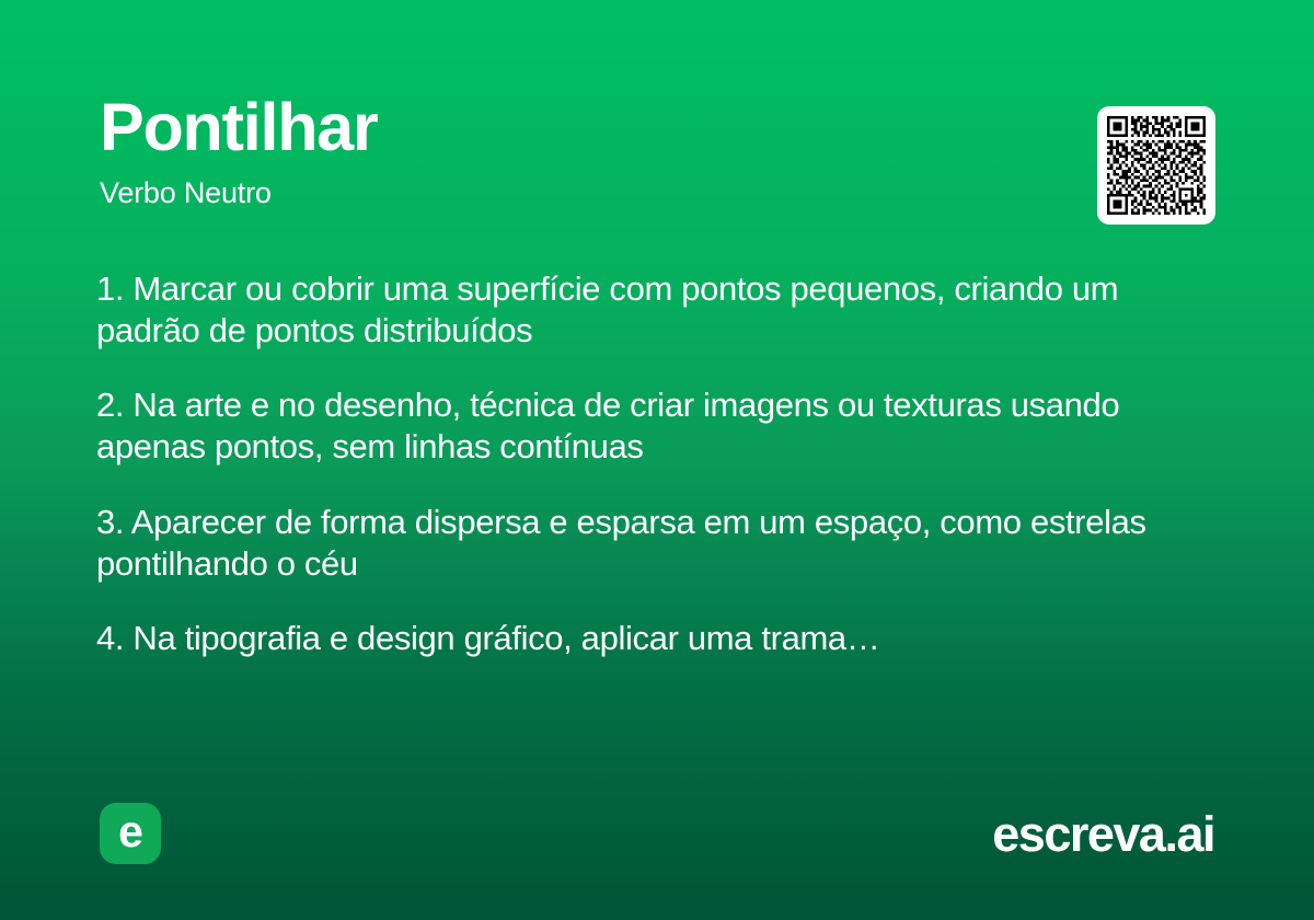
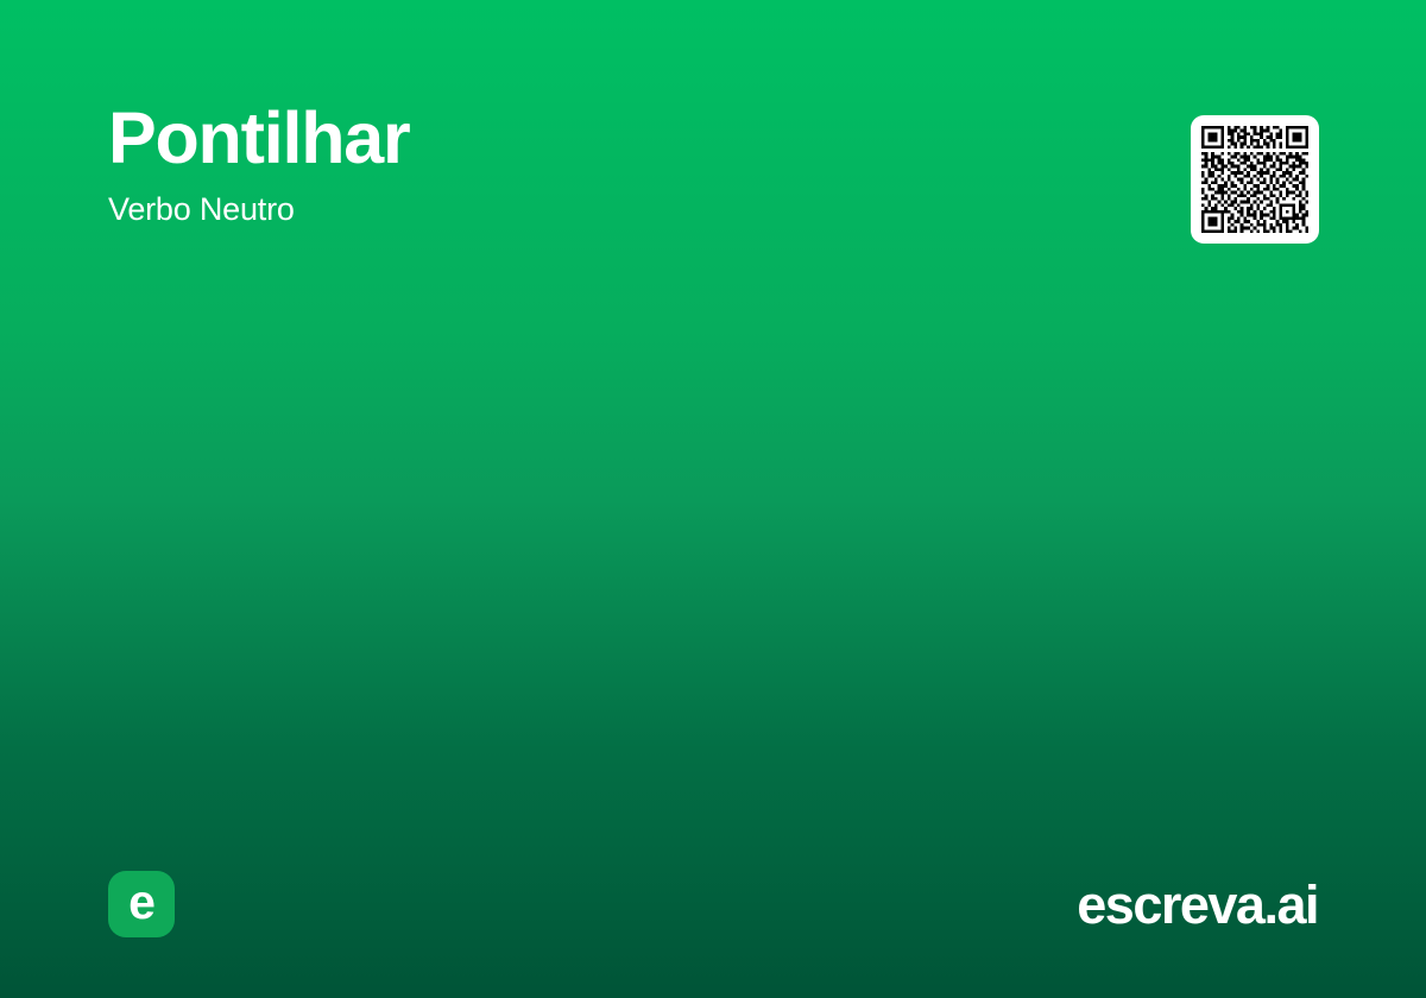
  Pontilhar
  Verbo Neutro
- 1. Marcar ou cobrir uma superfície com pontos pequenos, criando um padrão de pontos distribuídos
- 2. Na arte e no desenho, técnica de criar imagens ou texturas usando apenas pontos, sem linhas contínuas
- 3. Aparecer de forma dispersa e esparsa em um espaço, como estrelas pontilhando o céu
- 4. Na tipografia e design gráfico, aplicar uma trama…
  e
  escreva.ai
